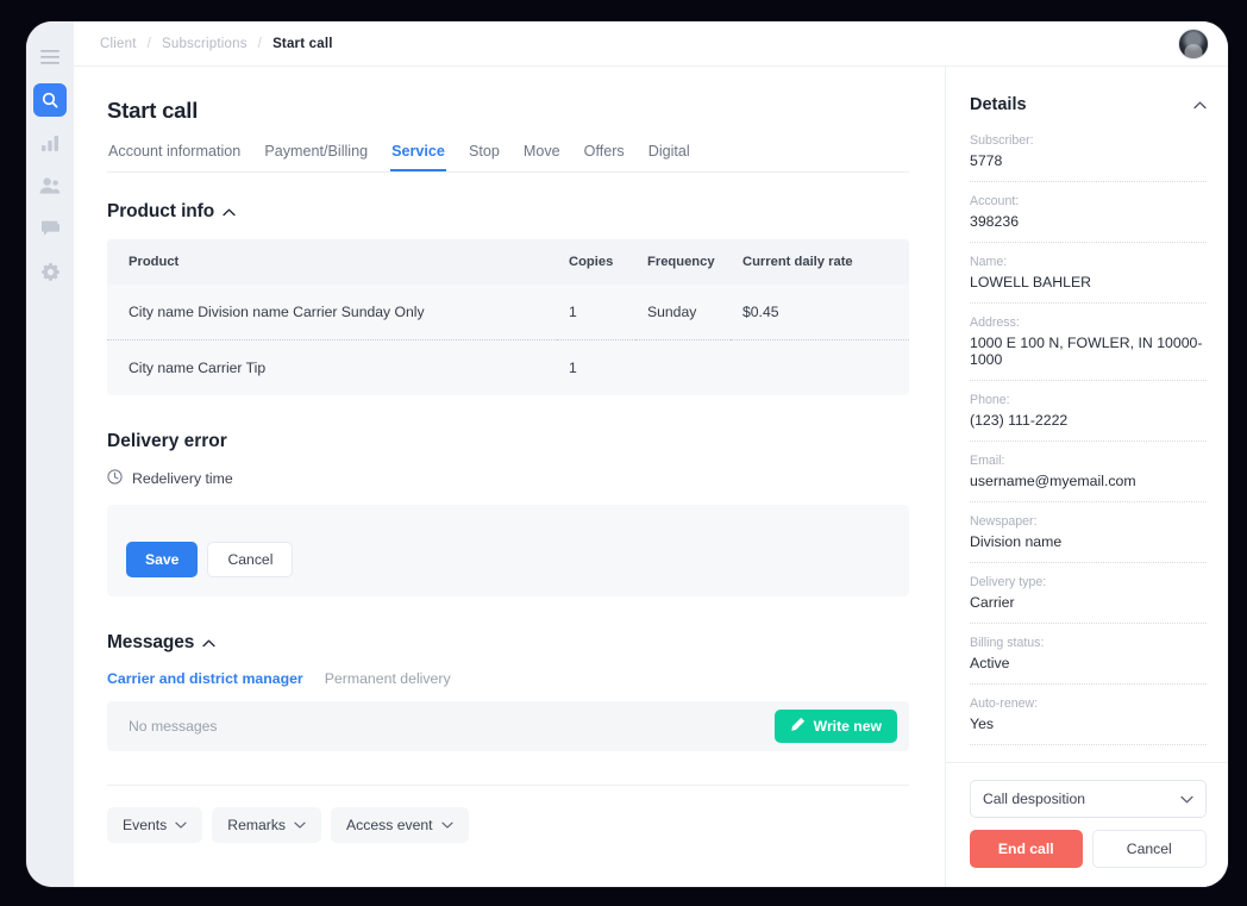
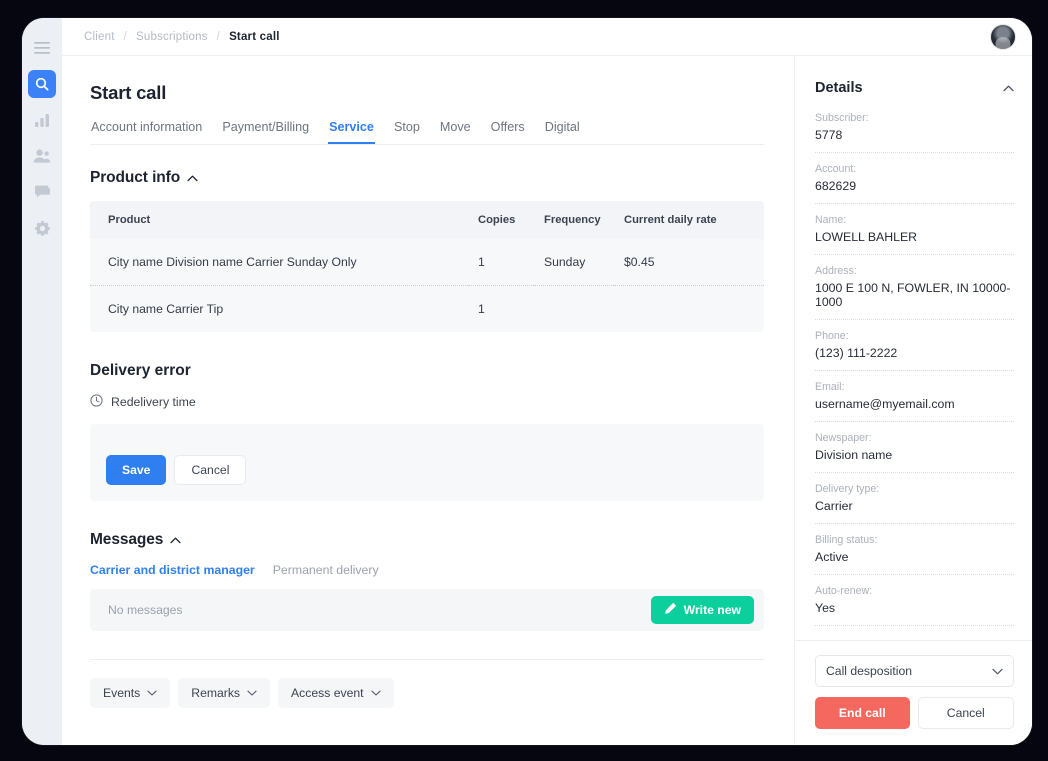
  Client
  /
  Subscriptions
  /
  Start call
  Start call
  Account information
  Payment/Billing
  Service
  Stop
  Move
  Offers
  Digital
  Product info
  Product	Copies	Frequency	Current daily rate
  City name Division name Carrier Sunday Only	1	Sunday	$0.45
  City name Carrier Tip	1
  Delivery error
  Redelivery time
  Save
  Cancel
  Messages
  Carrier and district manager
  Permanent delivery
  No messages
  Write new
  Events
  Remarks
  Access event
  Details
  Subscriber:
  5778
  Account:
- 398236
+ 682629
  Name:
  LOWELL BAHLER
  Address:
  1000 E 100 N, FOWLER, IN 10000-1000
  Phone:
  (123) 111-2222
  Email:
  username@myemail.com
  Newspaper:
  Division name
  Delivery type:
  Carrier
  Billing status:
  Active
  Auto-renew:
  Yes
  Call desposition
  End call
  Cancel
